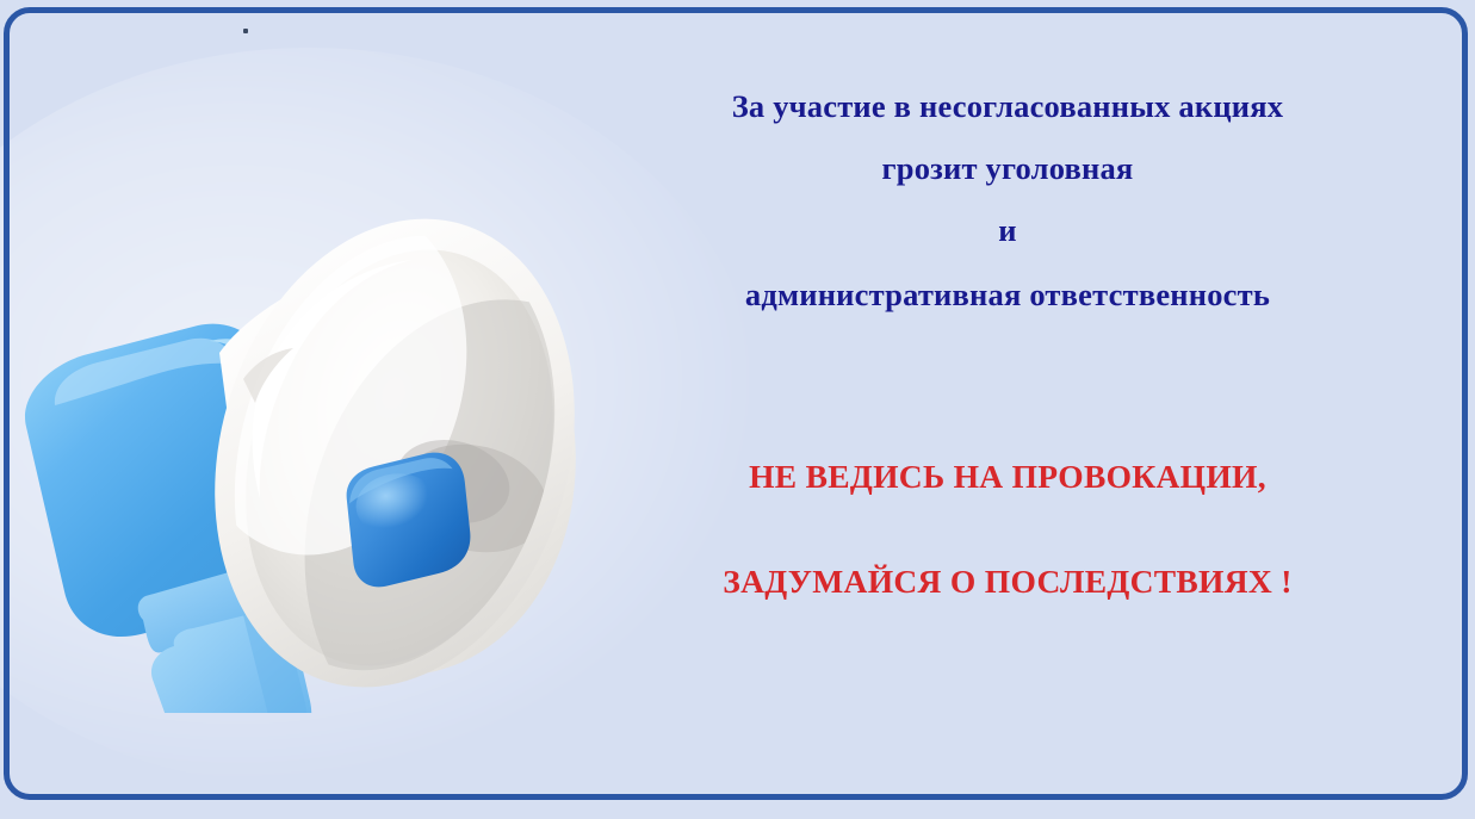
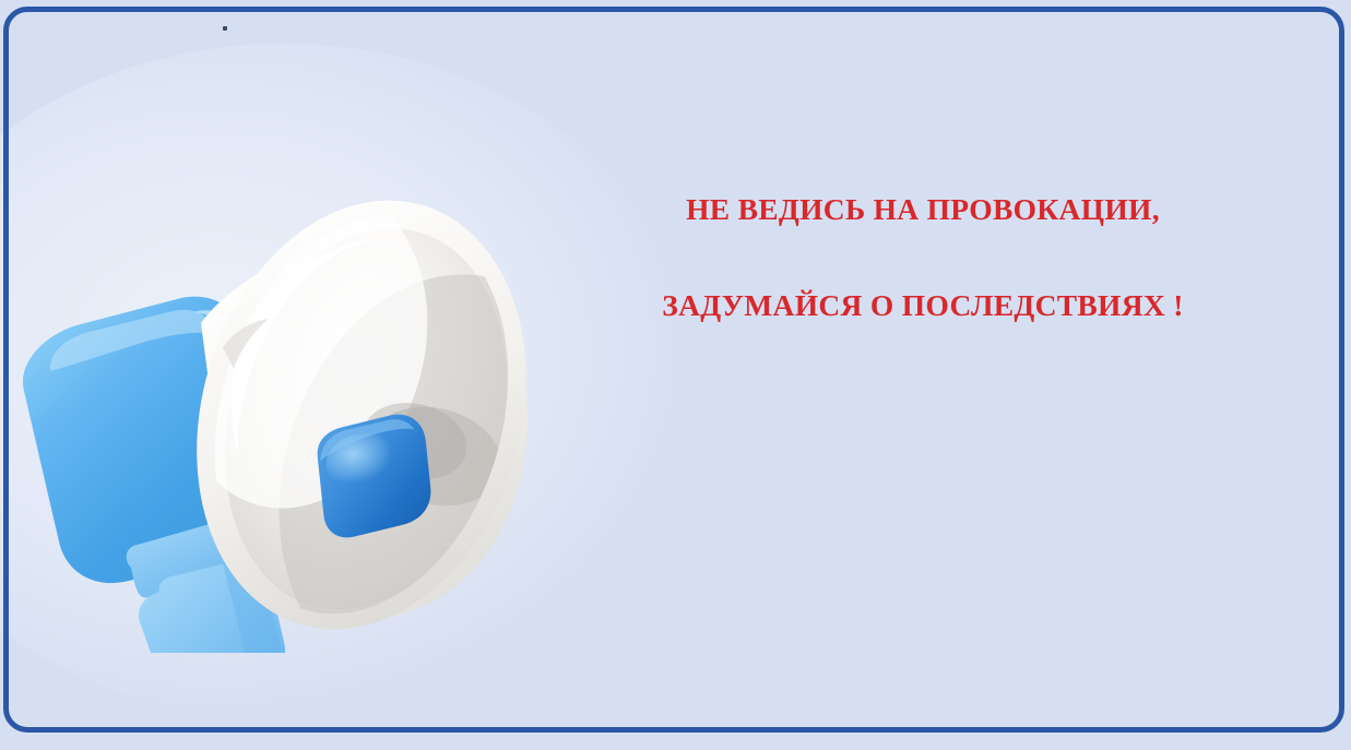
- За участие в несогласованных акциях
- грозит уголовная
- и
- административная ответственность
  НЕ ВЕДИСЬ НА ПРОВОКАЦИИ,
  ЗАДУМАЙСЯ О ПОСЛЕДСТВИЯХ !
